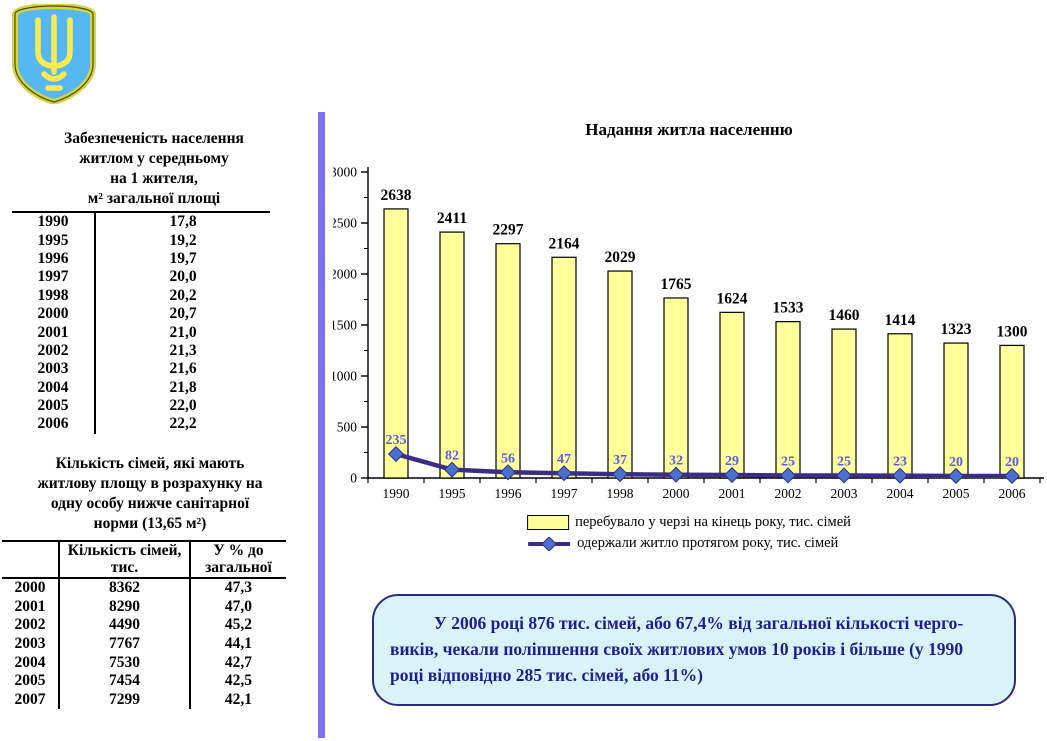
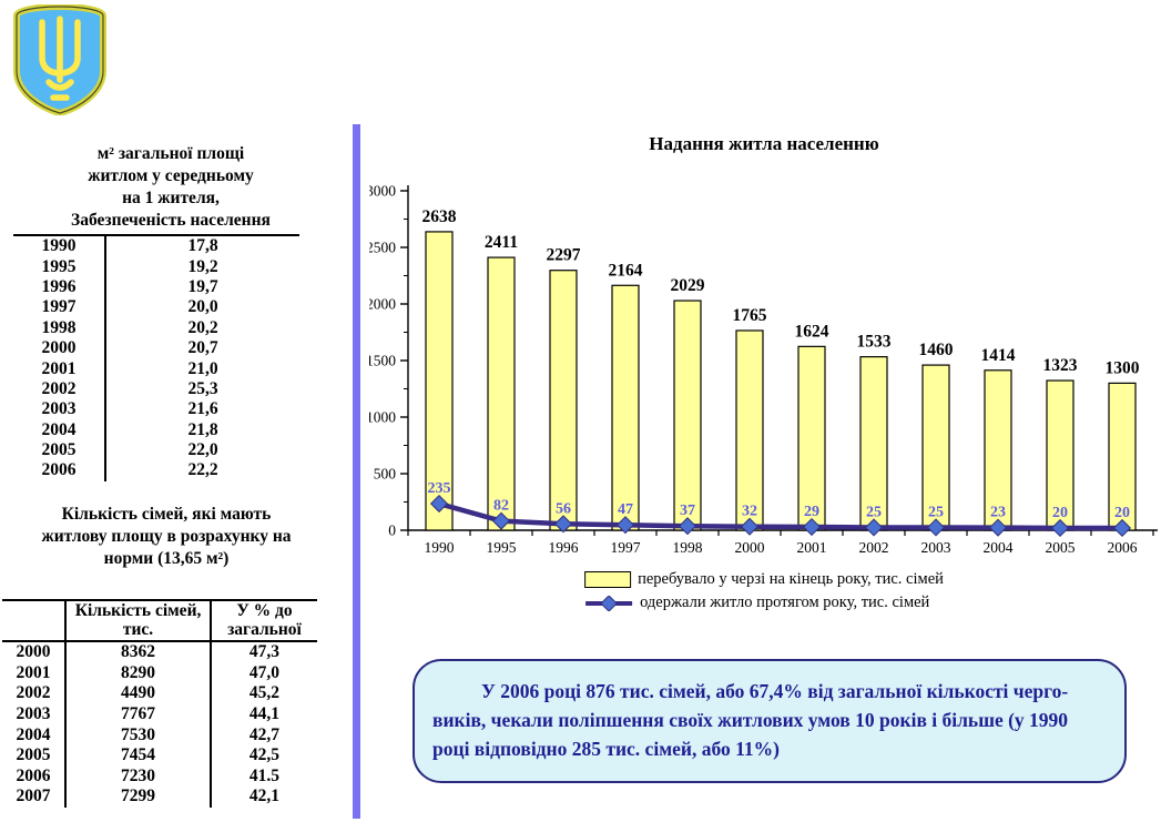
- Забезпеченість населення
+ м² загальної площі
  житлом у середньому
  на 1 жителя,
- м² загальної площі
+ Забезпеченість населення
  1990	17,8
  1995	19,2
  1996	19,7
  1997	20,0
  1998	20,2
  2000	20,7
  2001	21,0
- 2002	21,3
+ 2002	25,3
  2003	21,6
  2004	21,8
  2005	22,0
  2006	22,2
  Кількість сімей, які мають
  житлову площу в розрахунку на
- одну особу нижче санітарної
  норми (13,65 м²)
  	Кількість сімей, тис.	У % до загальної
  2000	8362	47,3
  2001	8290	47,0
  2002	4490	45,2
  2003	7767	44,1
  2004	7530	42,7
  2005	7454	42,5
+ 2006	7230	41.5
  2007	7299	42,1
  Надання житла населенню
  0
  500
  1000
  1500
  2000
  2500
  3000
  1990
  1995
  1996
  1997
  1998
  2000
  2001
  2002
  2003
  2004
  2005
  2006
  2638
  2411
  2297
  2164
  2029
  1765
  1624
  1533
  1460
  1414
  1323
  1300
  235
  82
  56
  47
  37
  32
  29
  25
  25
  23
  20
  20
  перебувало у черзі на кінець року, тис. сімей
  одержали житло протягом року, тис. сімей
  У 2006 році 876 тис. сімей, або 67,4% від загальної кількості черго-виків, чекали поліпшення своїх житлових умов 10 років і більше (у 1990 році відповідно 285 тис. сімей, або 11%)
